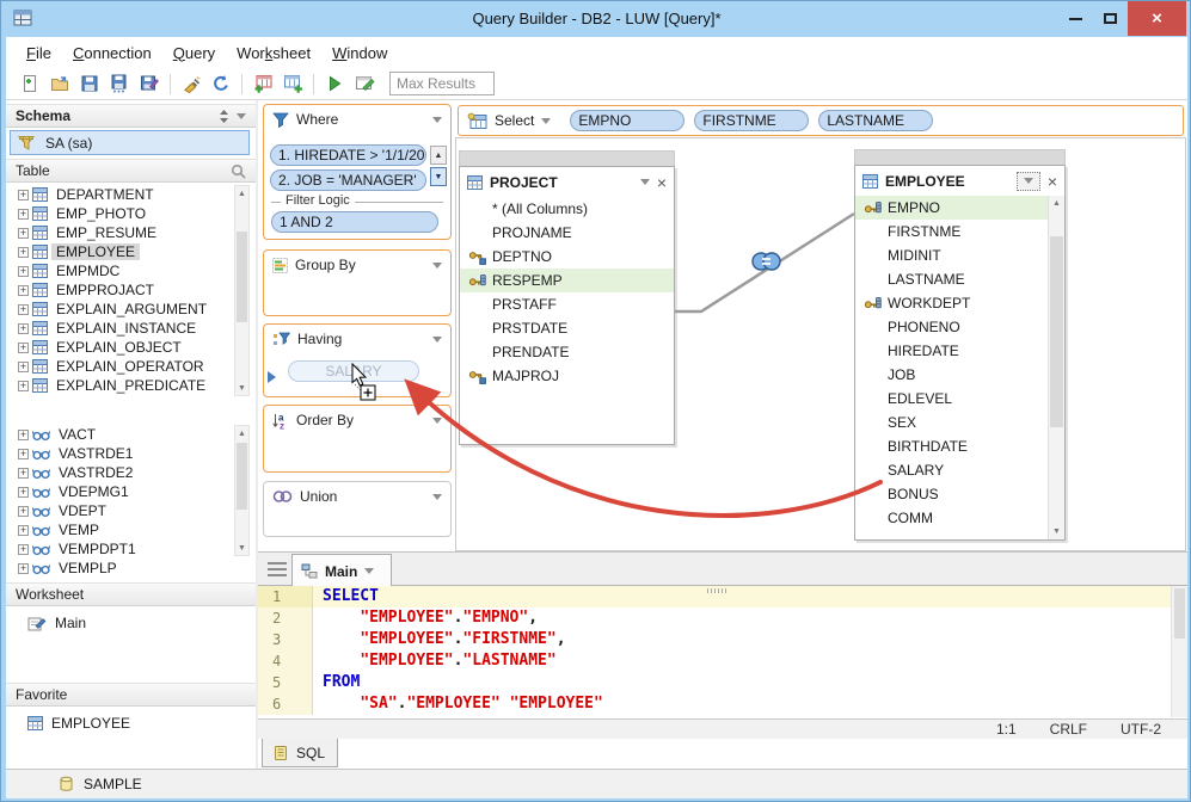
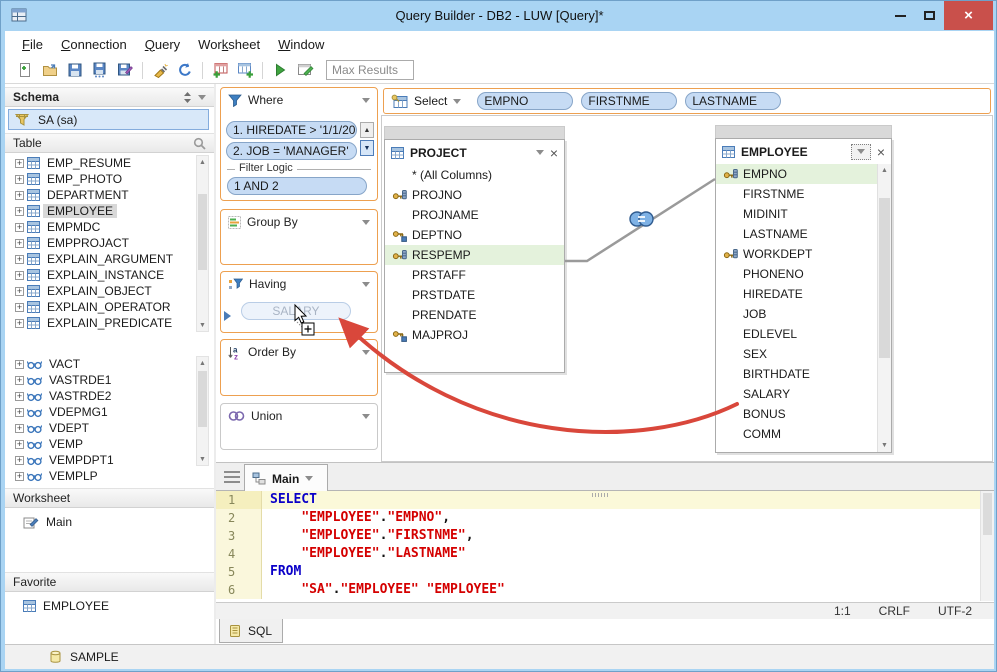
  Query Builder - DB2 - LUW [Query]*
  ×
  File
  Connection
  Query
  Worksheet
  Window
  Max Results
  Schema
  SA (sa)
  Table
  +
- DEPARTMENT
+ EMP_RESUME
  +
  EMP_PHOTO
  +
- EMP_RESUME
+ DEPARTMENT
  +
  EMPLOYEE
  +
  EMPMDC
  +
  EMPPROJACT
  +
  EXPLAIN_ARGUMENT
  +
  EXPLAIN_INSTANCE
  +
  EXPLAIN_OBJECT
  +
  EXPLAIN_OPERATOR
  +
  EXPLAIN_PREDICATE
  +
  VACT
  +
  VASTRDE1
  +
  VASTRDE2
  +
  VDEPMG1
  +
  VDEPT
  +
  VEMP
  +
  VEMPDPT1
  +
  VEMPLP
  Worksheet
  Main
  Favorite
  EMPLOYEE
  Where
  1. HIREDATE > '1/1/20
  2. JOB = 'MANAGER'
  Filter Logic
  1 AND 2
  Group By
  Having
  SALRY
  a
  z
  Order By
  Union
  Select
  EMPNO
  FIRSTNME
  LASTNAME
  PROJECT
  ×
  * (All Columns)
+ PROJNO
  PROJNAME
  DEPTNO
  RESPEMP
  PRSTAFF
  PRSTDATE
  PRENDATE
  MAJPROJ
  EMPLOYEE
  ×
  EMPNO
  FIRSTNME
  MIDINIT
  LASTNAME
  WORKDEPT
  PHONENO
  HIREDATE
  JOB
  EDLEVEL
  SEX
  BIRTHDATE
  SALARY
  BONUS
  COMM
  Main
  1
  SELECT
  2
  "EMPLOYEE"."EMPNO",
  3
  "EMPLOYEE"."FIRSTNME",
  4
  "EMPLOYEE"."LASTNAME"
  5
  FROM
  6
  "SA"."EMPLOYEE" "EMPLOYEE"
  1:1
  CRLF
  UTF-2
  SQL
  SAMPLE
